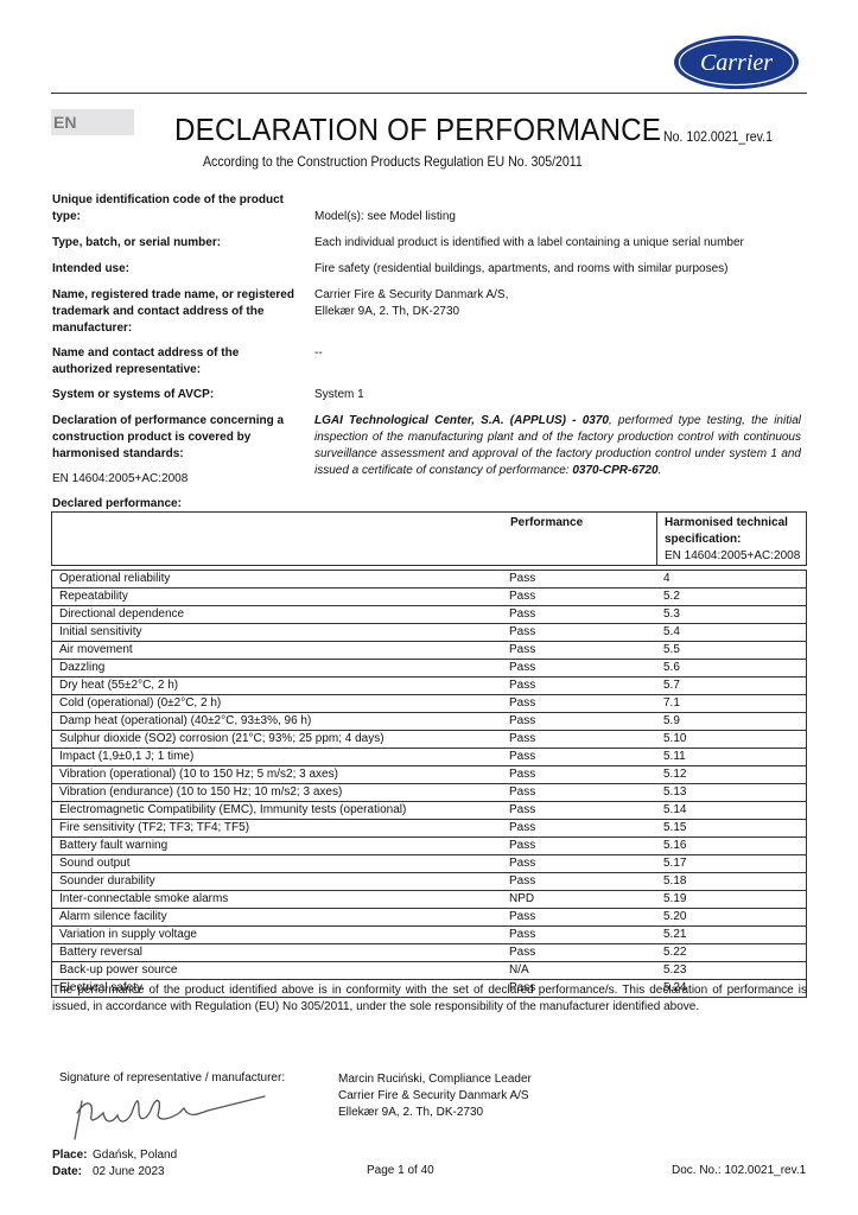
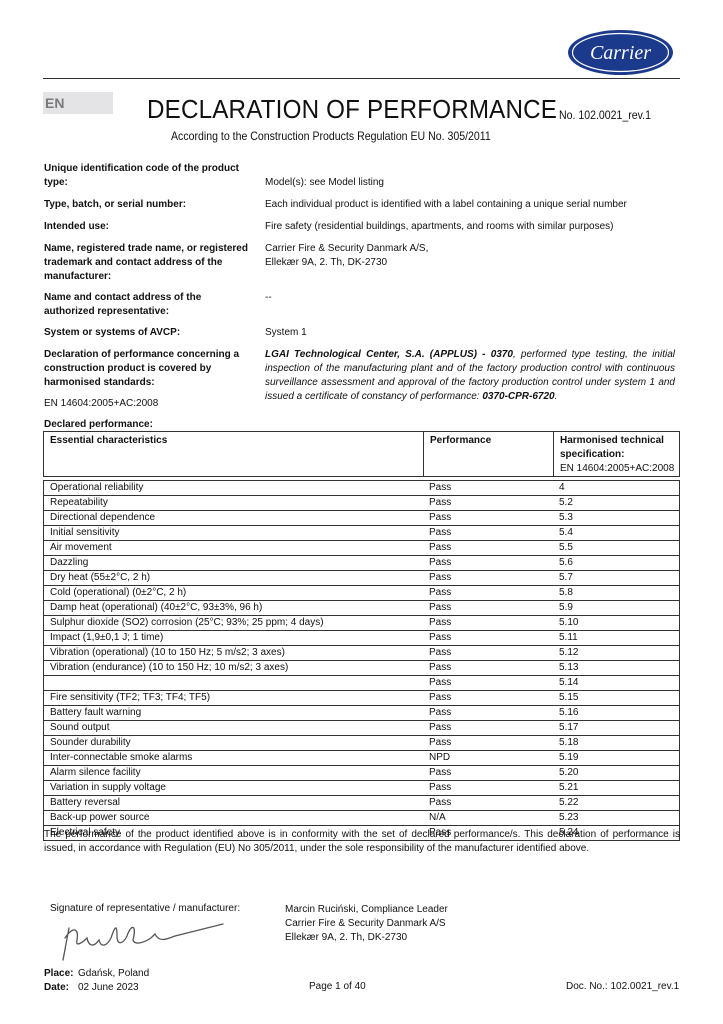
  Carrier
  EN
  DECLARATION OF PERFORMANCE
  No. 102.0021_rev.1
  According to the Construction Products Regulation EU No. 305/2011
  Unique identification code of the product type:
  Model(s): see Model listing
  Type, batch, or serial number:
  Each individual product is identified with a label containing a unique serial number
  Intended use:
  Fire safety (residential buildings, apartments, and rooms with similar purposes)
  Name, registered trade name, or registered trademark and contact address of the manufacturer:
  Carrier Fire & Security Danmark A/S,
  Ellekær 9A, 2. Th, DK-2730
  Name and contact address of the authorized representative:
  --
  System or systems of AVCP:
  System 1
  Declaration of performance concerning a construction product is covered by harmonised standards:
  EN 14604:2005+AC:2008
  LGAI Technological Center, S.A. (APPLUS) - 0370, performed type testing, the initial inspection of the manufacturing plant and of the factory production control with continuous surveillance assessment and approval of the factory production control under system 1 and issued a certificate of constancy of performance: 0370-CPR-6720.
  Declared performance:
+ Essential characteristics
  Performance
  Harmonised technical specification:
  EN 14604:2005+AC:2008
  Operational reliability
  Pass
  4
  Repeatability
  Pass
  5.2
  Directional dependence
  Pass
  5.3
  Initial sensitivity
  Pass
  5.4
  Air movement
  Pass
  5.5
  Dazzling
  Pass
  5.6
  Dry heat (55±2°C, 2 h)
  Pass
  5.7
  Cold (operational) (0±2°C, 2 h)
  Pass
- 7.1
+ 5.8
  Damp heat (operational) (40±2°C, 93±3%, 96 h)
  Pass
  5.9
- Sulphur dioxide (SO2) corrosion (21°C; 93%; 25 ppm; 4 days)
+ Sulphur dioxide (SO2) corrosion (25°C; 93%; 25 ppm; 4 days)
  Pass
  5.10
  Impact (1,9±0,1 J; 1 time)
  Pass
  5.11
  Vibration (operational) (10 to 150 Hz; 5 m/s2; 3 axes)
  Pass
  5.12
  Vibration (endurance) (10 to 150 Hz; 10 m/s2; 3 axes)
  Pass
  5.13
- Electromagnetic Compatibility (EMC), Immunity tests (operational)
  Pass
  5.14
  Fire sensitivity (TF2; TF3; TF4; TF5)
  Pass
  5.15
  Battery fault warning
  Pass
  5.16
  Sound output
  Pass
  5.17
  Sounder durability
  Pass
  5.18
  Inter-connectable smoke alarms
  NPD
  5.19
  Alarm silence facility
  Pass
  5.20
  Variation in supply voltage
  Pass
  5.21
  Battery reversal
  Pass
  5.22
  Back-up power source
  N/A
  5.23
  Electrical safety
  Pass
  5.24
  The performance of the product identified above is in conformity with the set of declared performance/s. This declaration of performance is issued, in accordance with Regulation (EU) No 305/2011, under the sole responsibility of the manufacturer identified above.
  Signature of representative / manufacturer:
  Marcin Ruciński, Compliance Leader
  Carrier Fire & Security Danmark A/S
  Ellekær 9A, 2. Th, DK-2730
  Place: Gdańsk, Poland
  Date: 02 June 2023
  Page 1 of 40
  Doc. No.: 102.0021_rev.1
